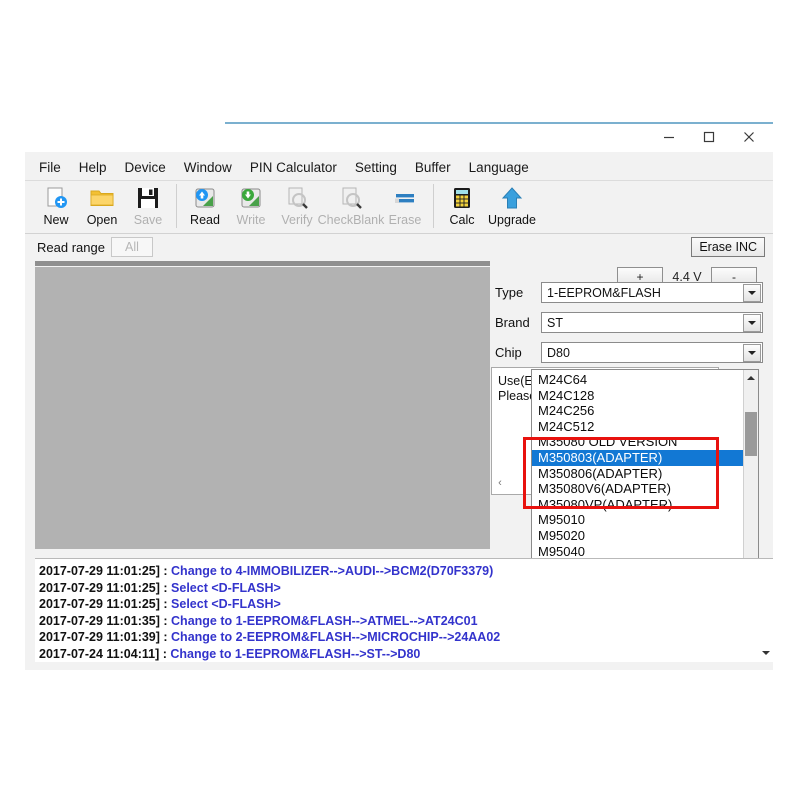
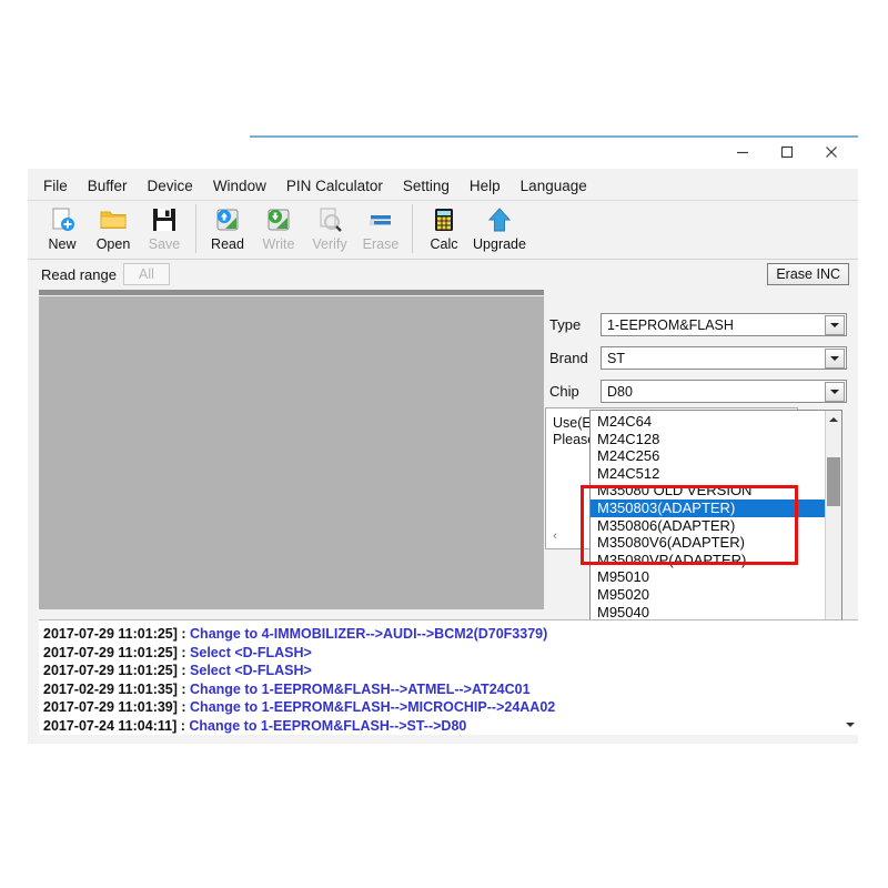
  File
- Help
+ Buffer
  Device
  Window
  PIN Calculator
  Setting
- Buffer
+ Help
  Language
  New
  Open
  Save
  Read
  Write
  Verify
- CheckBlank
  Erase
  Calc
  Upgrade
- +
- 4.4 V
- -
  Read range
  All
  Erase INC
  Type
  1-EEPROM&FLASH
  Brand
  ST
  Chip
  D80
  Use(E
  Pleas
  ‹
  M24C64
  M24C128
  M24C256
  M24C512
  M35080 OLD VERSION
  M350803(ADAPTER)
  M350806(ADAPTER)
  M35080V6(ADAPTER)
  M35080VP(ADAPTER)
  M95010
  M95020
  M95040
  2017-07-29 11:01:25] : Change to 4-IMMOBILIZER-->AUDI-->BCM2(D70F3379)
  2017-07-29 11:01:25] : Select <D-FLASH>
  2017-07-29 11:01:25] : Select <D-FLASH>
- 2017-07-29 11:01:35] : Change to 1-EEPROM&FLASH-->ATMEL-->AT24C01
+ 2017-02-29 11:01:35] : Change to 1-EEPROM&FLASH-->ATMEL-->AT24C01
- 2017-07-29 11:01:39] : Change to 2-EEPROM&FLASH-->MICROCHIP-->24AA02
+ 2017-07-29 11:01:39] : Change to 1-EEPROM&FLASH-->MICROCHIP-->24AA02
  2017-07-24 11:04:11] : Change to 1-EEPROM&FLASH-->ST-->D80
